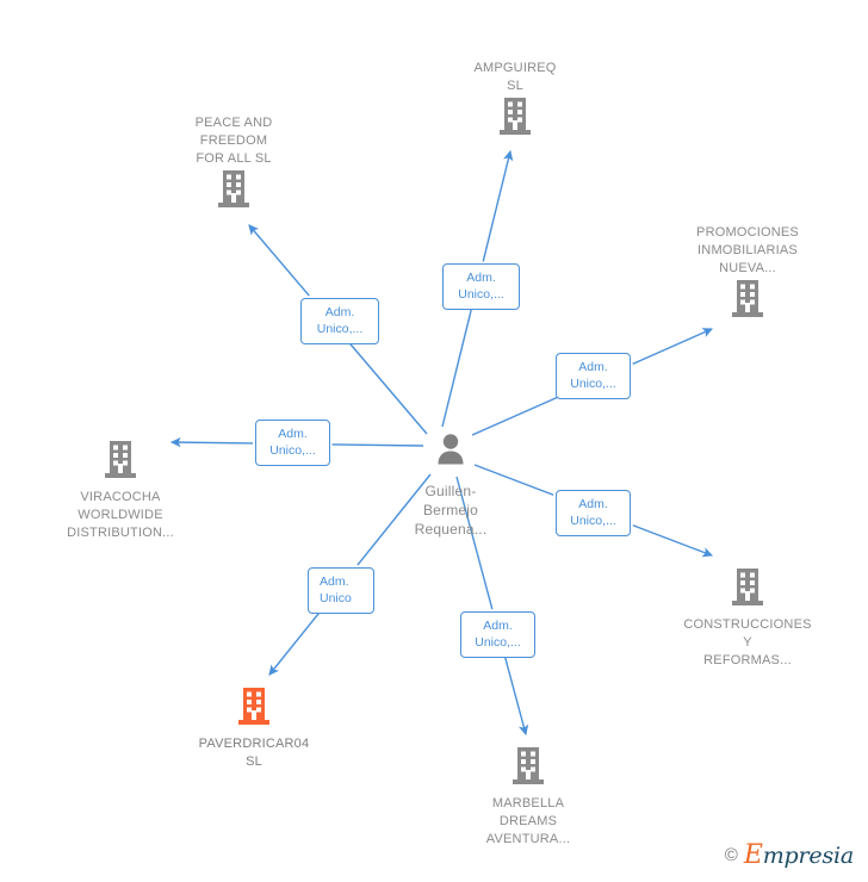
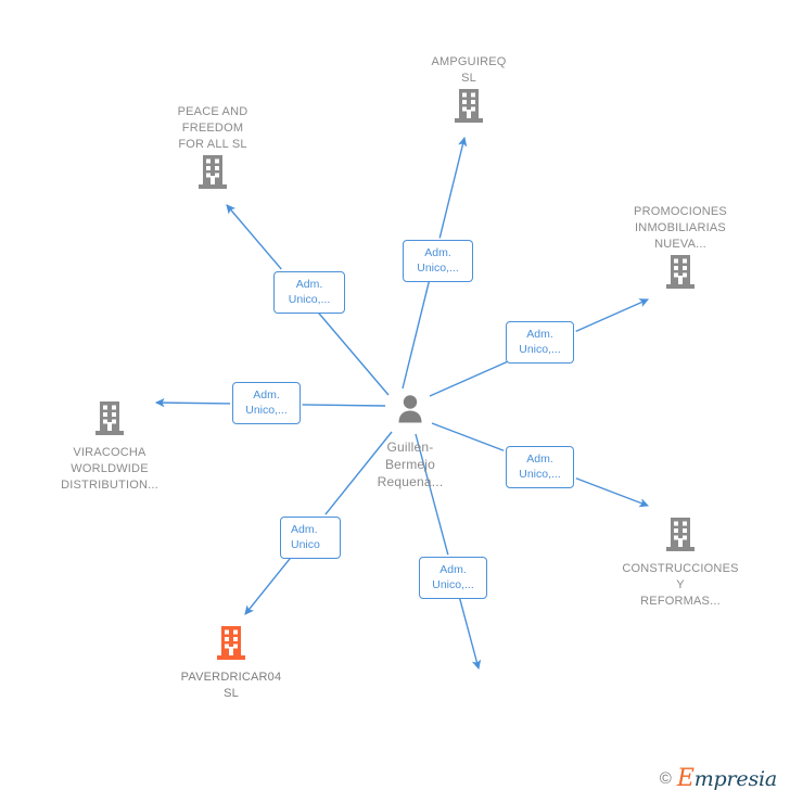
  Adm.
  Unico,...
  Adm.
  Unico,...
  Adm.
  Unico,...
  Adm.
  Unico,...
  Adm.
  Unico,...
  Adm.
  Unico
  Adm.
  Unico,...
  AMPGUIREQ
  SL
  PEACE AND
  FREEDOM
  FOR ALL SL
  PROMOCIONES
  INMOBILIARIAS
  NUEVA...
  CONSTRUCCIONES
  Y
  REFORMAS...
- MARBELLA
- DREAMS
- AVENTURA...
  PAVERDRICAR04
  SL
  VIRACOCHA
  WORLDWIDE
  DISTRIBUTION...
  Guillen-
  Bermejo
  Requena...
  ©
  Empresia
